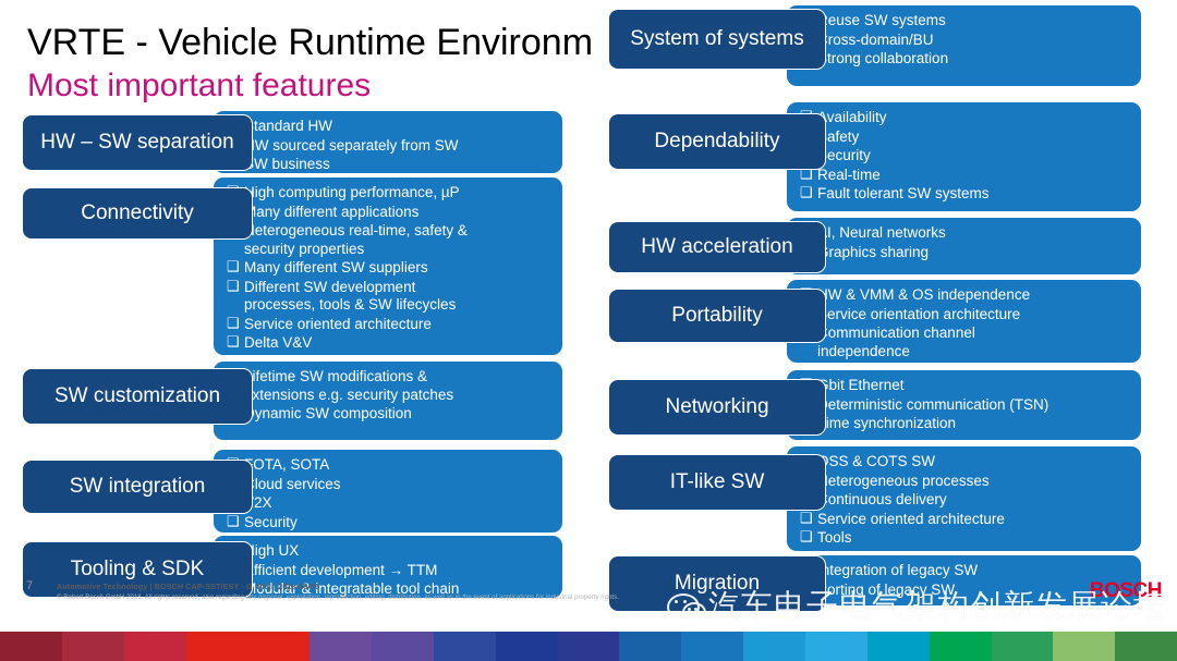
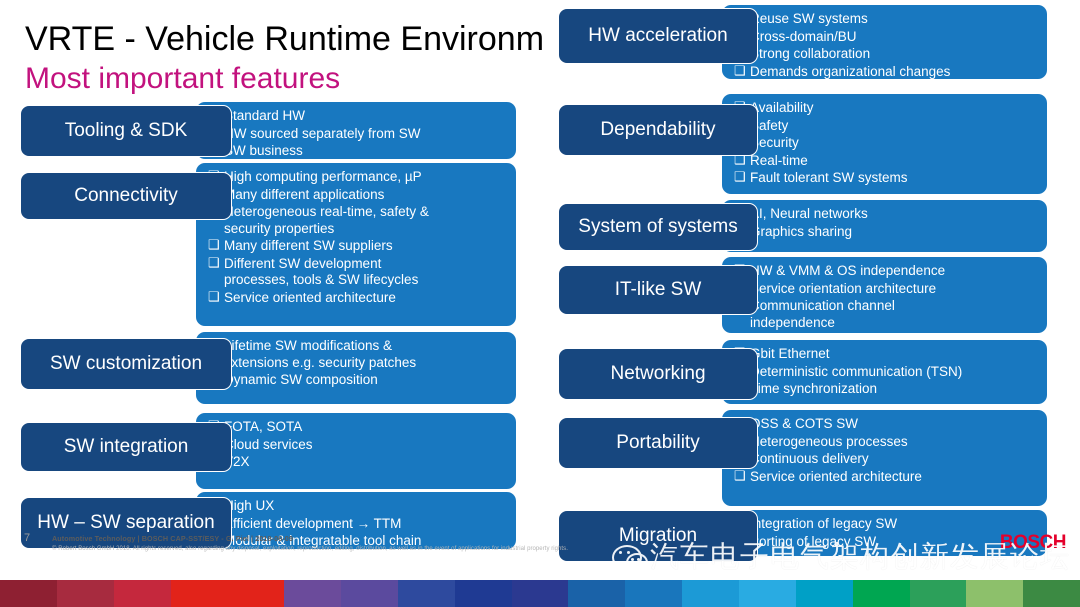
  VRTE - Vehicle Runtime Environm
  Most important features
  tandard HW
  W sourced separately from SW
  W business
- HW – SW separation
+ Tooling & SDK
  igh computing performance, µP
  any different applications
  eterogeneous real-time, safety &
  security properties
  Many different SW suppliers
  Different SW development
  processes, tools & SW lifecycles
  Service oriented architecture
- Delta V&V
  Connectivity
  ifetime SW modifications &
  xtensions e.g. security patches
  ynamic SW composition
  SW customization
  OTA, SOTA
  loud services
- Security
  SW integration
  igh UX
  fficient development → TTM
  odular & integratable tool chain
- Tooling & SDK
+ HW – SW separation
  euse SW systems
  ross-domain/BU
  trong collaboration
+ Demands organizational changes
- System of systems
+ HW acceleration
  vailability
  afety
  ecurity
  Real-time
  Fault tolerant SW systems
  Dependability
  I, Neural networks
  raphics sharing
- HW acceleration
+ System of systems
  W & VMM & OS independence
  ervice orientation architecture
  ommunication channel
  independence
- Portability
+ IT-like SW
  bit Ethernet
  eterministic communication (TSN)
  ime synchronization
  Networking
  SS & COTS SW
  eterogeneous processes
  ontinuous delivery
  Service oriented architecture
- Tools
- IT-like SW
+ Portability
  tegration of legacy SW
  orting of legacy SW
  Migration
  7
  Automotive Technology | BOSCH CAP-SST/ESY - G. Piel | 2018-06-09
  BOSCH
  汽车电子电气架构创新发展论坛
